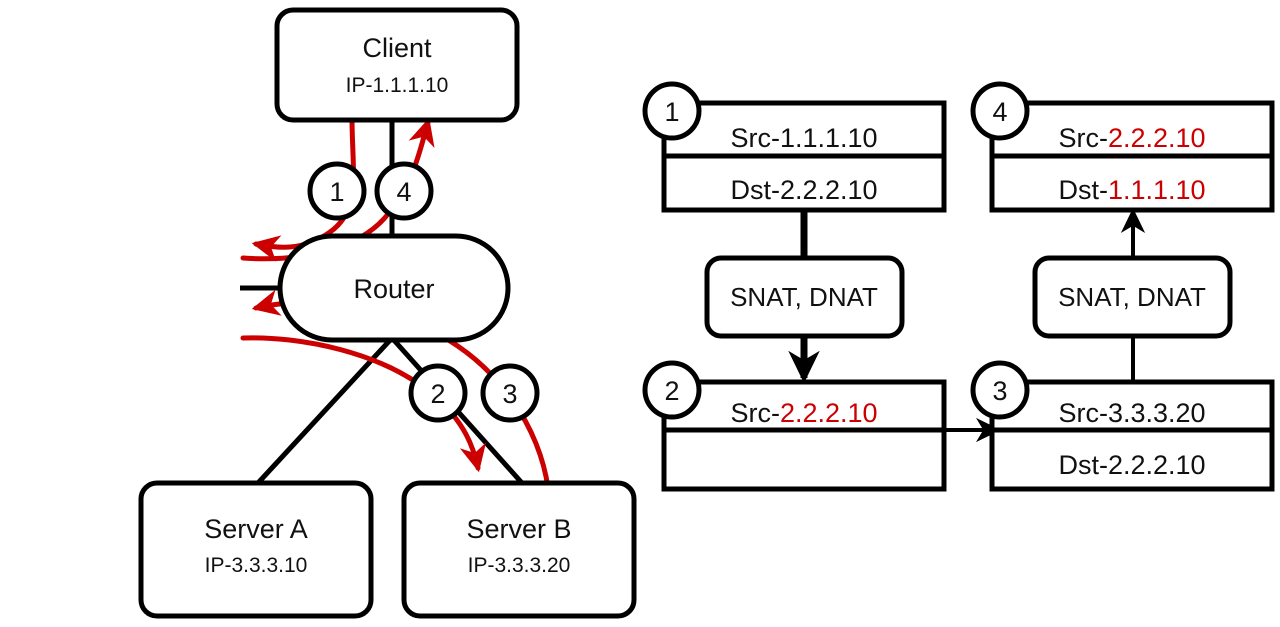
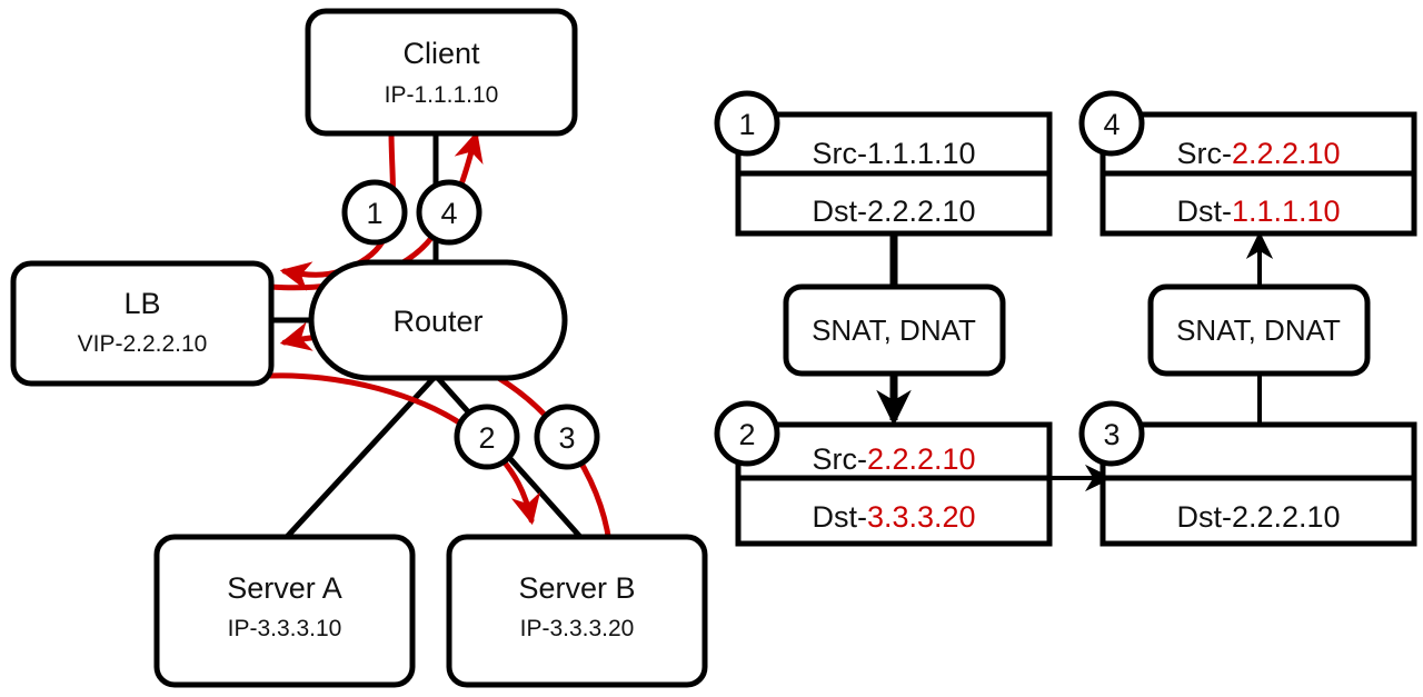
  Client
  IP-1.1.1.10
+ LB
+ VIP-2.2.2.10
  Router
  Server A
  IP-3.3.3.10
  Server B
  IP-3.3.3.20
  1
  4
  2
  3
  Src-1.1.1.10
  Dst-2.2.2.10
  1
  Src-2.2.2.10
  Dst-1.1.1.10
  4
  SNAT, DNAT
  SNAT, DNAT
  Src-2.2.2.10
+ Dst-3.3.3.20
  2
- Src-3.3.3.20
  Dst-2.2.2.10
  3
